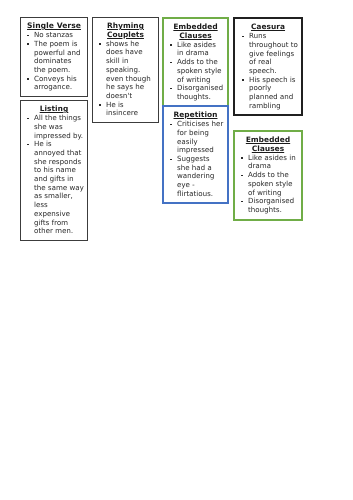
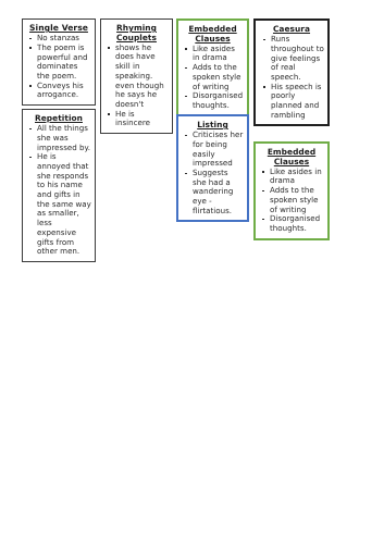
  Single Verse
  No stanzas
  The poem is powerful and dominates the poem.
  Conveys his arrogance.
- Listing
+ Repetition
  All the things she was impressed by.
  He is annoyed that she responds to his name and gifts in the same way as smaller, less expensive gifts from other men.
  Rhyming Couplets
  shows he does have skill in speaking. even though he says he doesn't
  He is insincere
  Embedded Clauses
  Like asides in drama
  Adds to the spoken style of writing
  Disorganised thoughts.
- Repetition
+ Listing
  Criticises her for being easily impressed
  Suggests she had a wandering eye - flirtatious.
  Caesura
  Runs throughout to give feelings of real speech.
  His speech is poorly planned and rambling
  Embedded Clauses
  Like asides in drama
  Adds to the spoken style of writing
  Disorganised thoughts.
